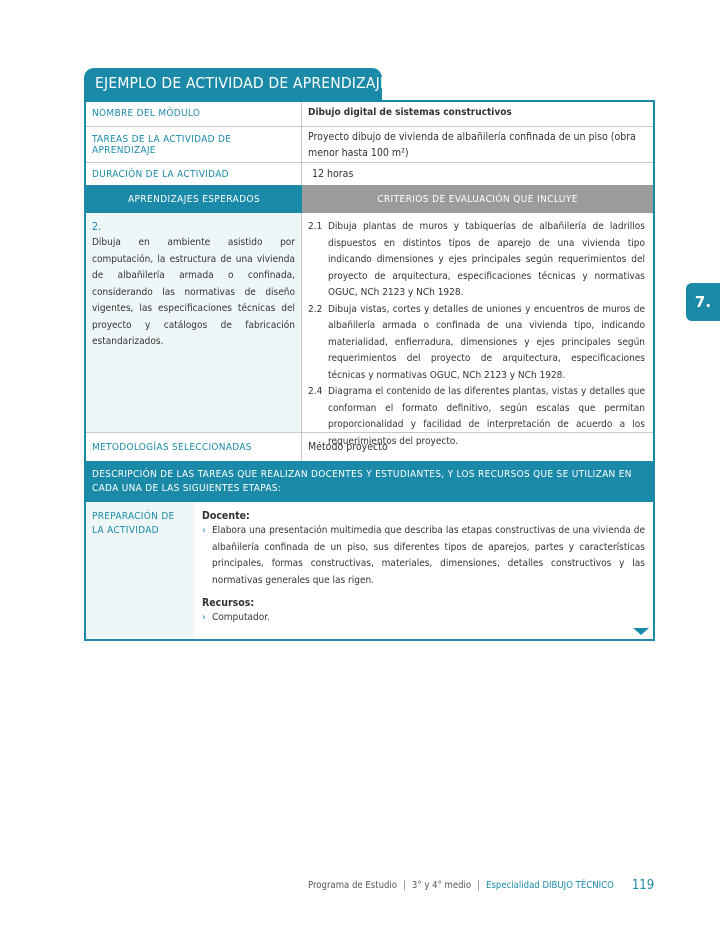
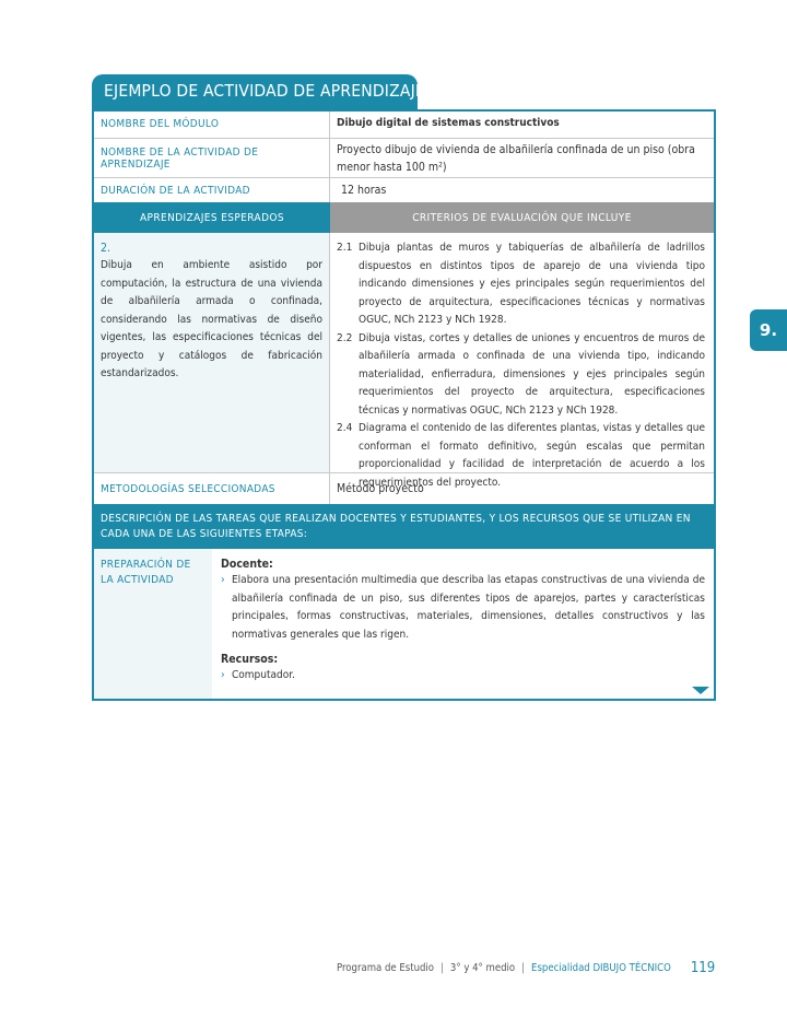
  EJEMPLO DE ACTIVIDAD DE APRENDIZAJE
  NOMBRE DEL MÓDULO
  Dibujo digital de sistemas constructivos
- TAREAS DE LA ACTIVIDAD DE APRENDIZAJE
+ NOMBRE DE LA ACTIVIDAD DE APRENDIZAJE
  Proyecto dibujo de vivienda de albañilería confinada de un piso (obra menor hasta 100 m²)
  DURACIÓN DE LA ACTIVIDAD
  12 horas
  APRENDIZAJES ESPERADOS
  CRITERIOS DE EVALUACIÓN QUE INCLUYE
  2.
  Dibuja en ambiente asistido por computación, la estructura de una vivienda de albañilería armada o confinada, considerando las normativas de diseño vigentes, las especificaciones técnicas del proyecto y catálogos de fabricación estandarizados.
  2.1
  Dibuja plantas de muros y tabiquerías de albañilería de ladrillos dispuestos en distintos tipos de aparejo de una vivienda tipo indicando dimensiones y ejes principales según requerimientos del proyecto de arquitectura, especificaciones técnicas y normativas OGUC, NCh 2123 y NCh 1928.
  2.2
  Dibuja vistas, cortes y detalles de uniones y encuentros de muros de albañilería armada o confinada de una vivienda tipo, indicando materialidad, enfierradura, dimensiones y ejes principales según requerimientos del proyecto de arquitectura, especificaciones técnicas y normativas OGUC, NCh 2123 y NCh 1928.
  2.4
  Diagrama el contenido de las diferentes plantas, vistas y detalles que conforman el formato definitivo, según escalas que permitan proporcionalidad y facilidad de interpretación de acuerdo a los requerimientos del proyecto.
  METODOLOGÍAS SELECCIONADAS
  Método proyecto
  DESCRIPCIÓN DE LAS TAREAS QUE REALIZAN DOCENTES Y ESTUDIANTES, Y LOS RECURSOS QUE SE UTILIZAN EN CADA UNA DE LAS SIGUIENTES ETAPAS:
  PREPARACIÓN DE LA ACTIVIDAD
  Docente:
  ›
  Elabora una presentación multimedia que describa las etapas constructivas de una vivienda de albañilería confinada de un piso, sus diferentes tipos de aparejos, partes y características principales, formas constructivas, materiales, dimensiones, detalles constructivos y las normativas generales que las rigen.
  Recursos:
  ›
  Computador.
- 7.
+ 9.
  Programa de Estudio
  |
  3° y 4° medio
  |
  Especialidad DIBUJO TÉCNICO
  119
